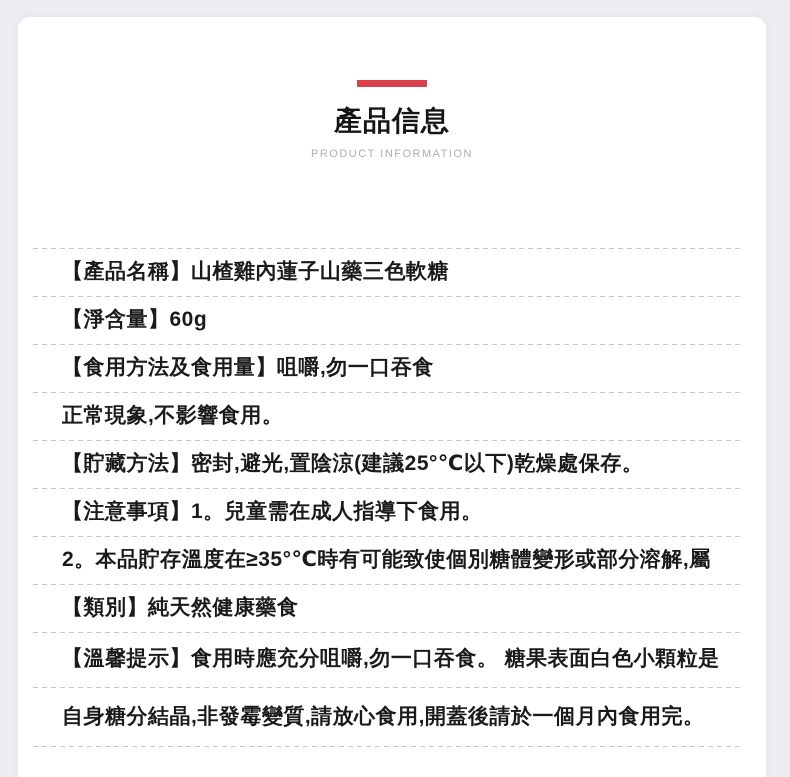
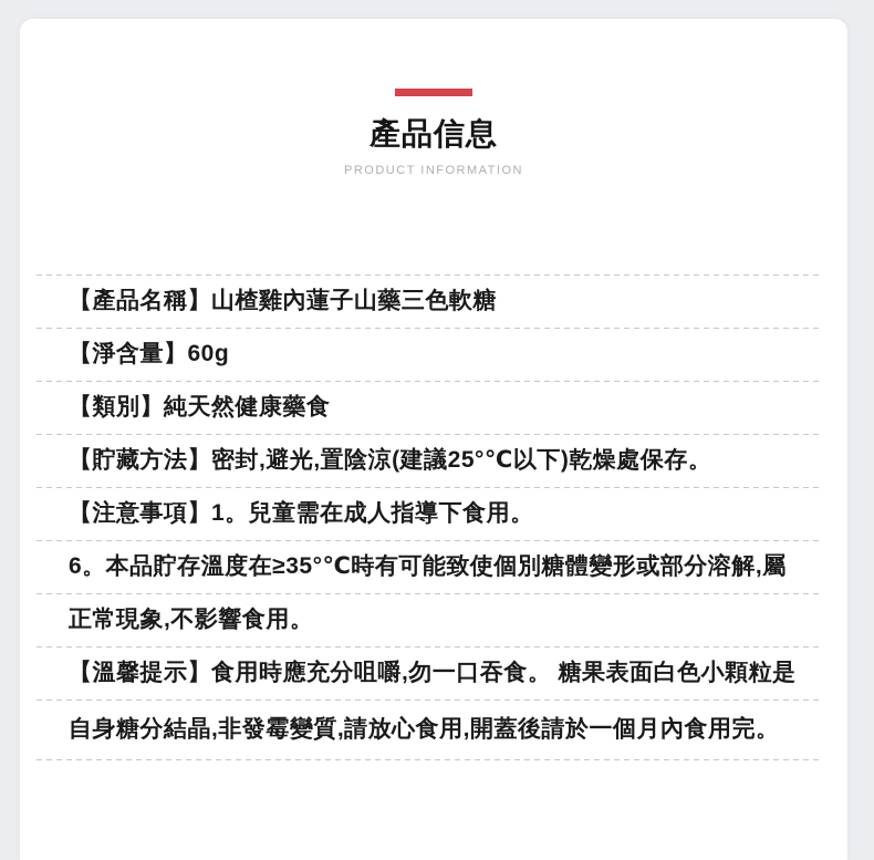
  產品信息
  PRODUCT INFORMATION
  【產品名稱】山楂雞內蓮子山藥三色軟糖
  【淨含量】60g
- 【食用方法及食用量】咀嚼,勿一口吞食
- 正常現象,不影響食用。
+ 【類別】純天然健康藥食
  【貯藏方法】密封,避光,置陰涼(建議25°℃以下)乾燥處保存。
  【注意事項】1。兒童需在成人指導下食用。
- 2。本品貯存溫度在≥35°℃時有可能致使個別糖體變形或部分溶解,屬
+ 6。本品貯存溫度在≥35°℃時有可能致使個別糖體變形或部分溶解,屬
- 【類別】純天然健康藥食
+ 正常現象,不影響食用。
  【溫馨提示】食用時應充分咀嚼,勿一口吞食。 糖果表面白色小顆粒是
  自身糖分結晶,非發霉變質,請放心食用,開蓋後請於一個月內食用完。
